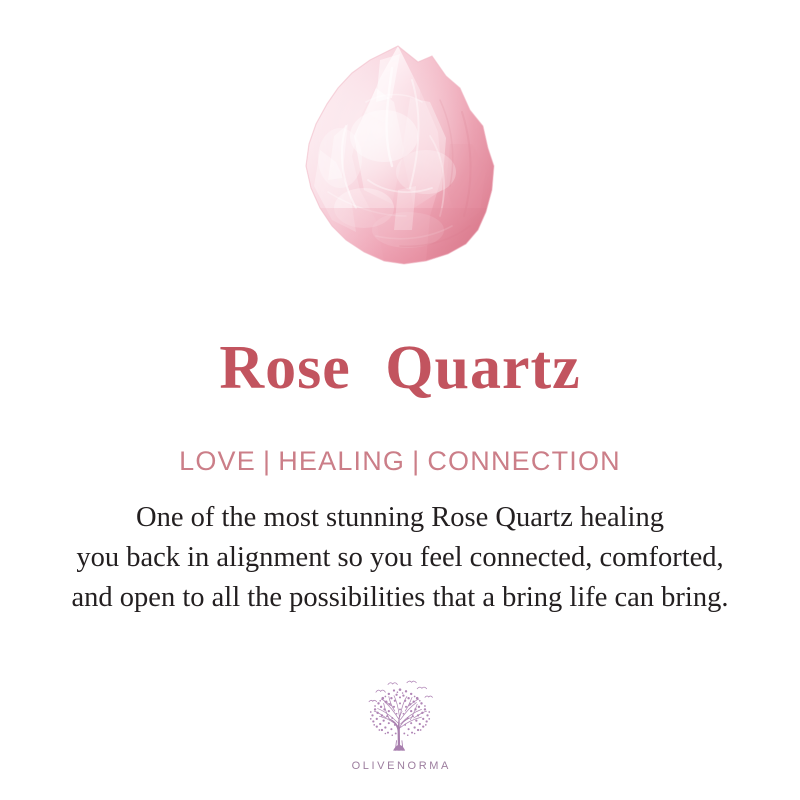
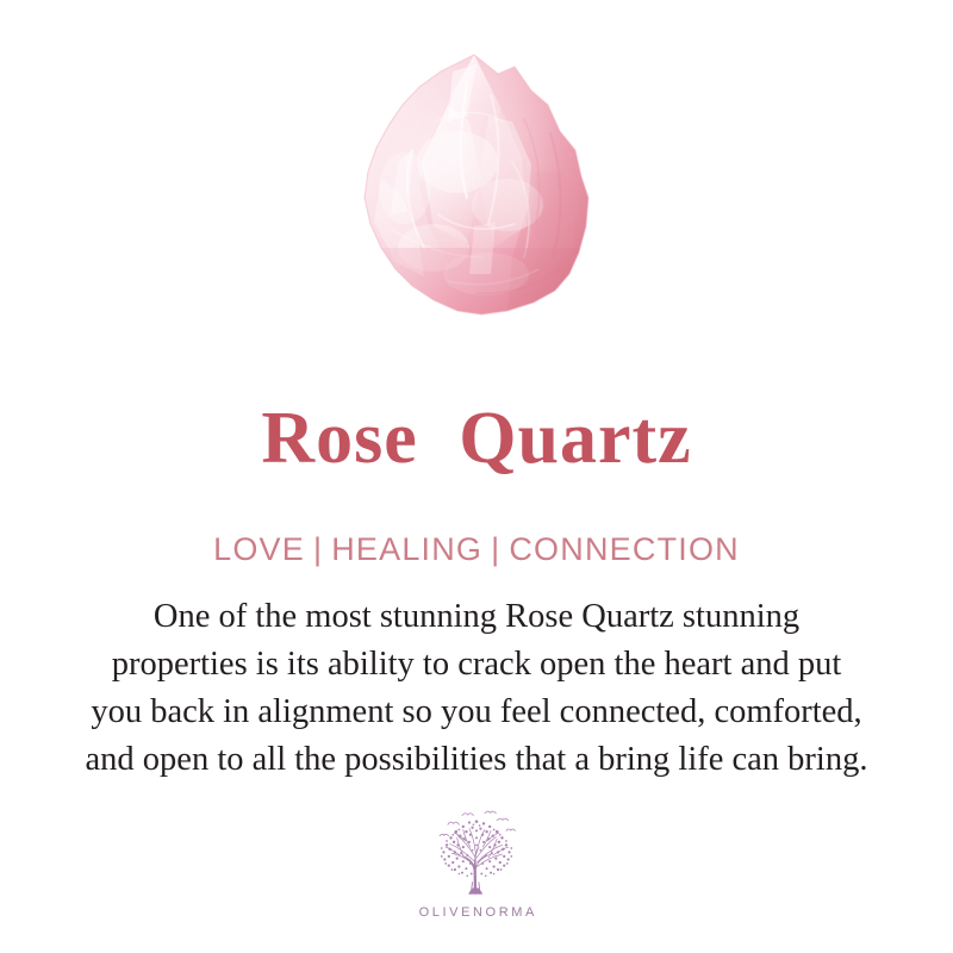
  Rose Quartz
  LOVE | HEALING | CONNECTION
- One of the most stunning Rose Quartz healing
+ One of the most stunning Rose Quartz stunning
+ properties is its ability to crack open the heart and put
  you back in alignment so you feel connected, comforted,
  and open to all the possibilities that a bring life can bring.
  OLIVENORMA
